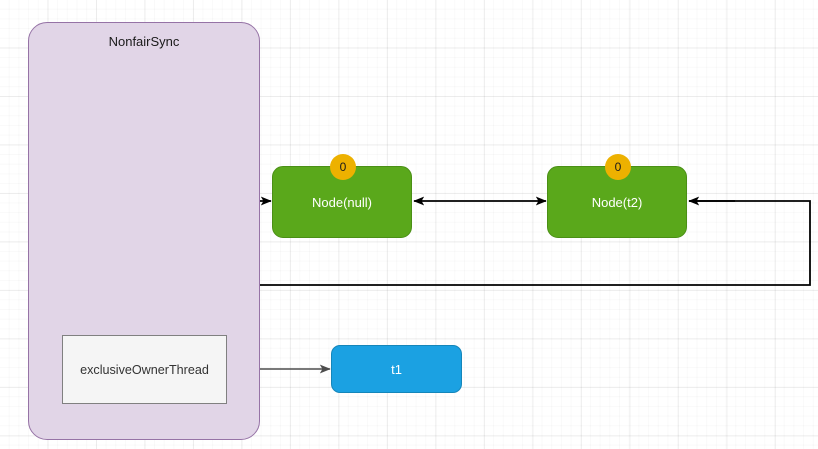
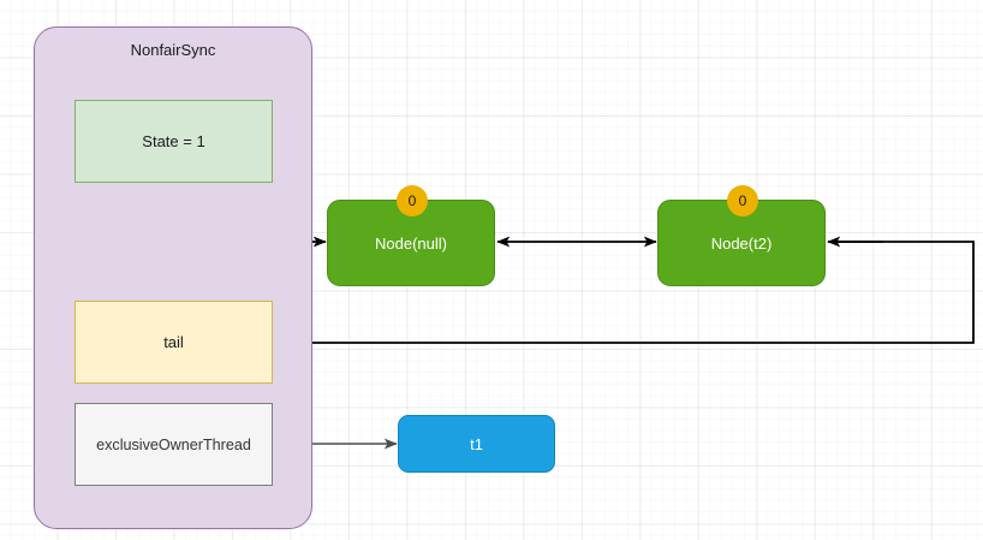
  NonfairSync
+ State = 1
+ tail
  exclusiveOwnerThread
  0
  Node(null)
  0
  Node(t2)
  t1
